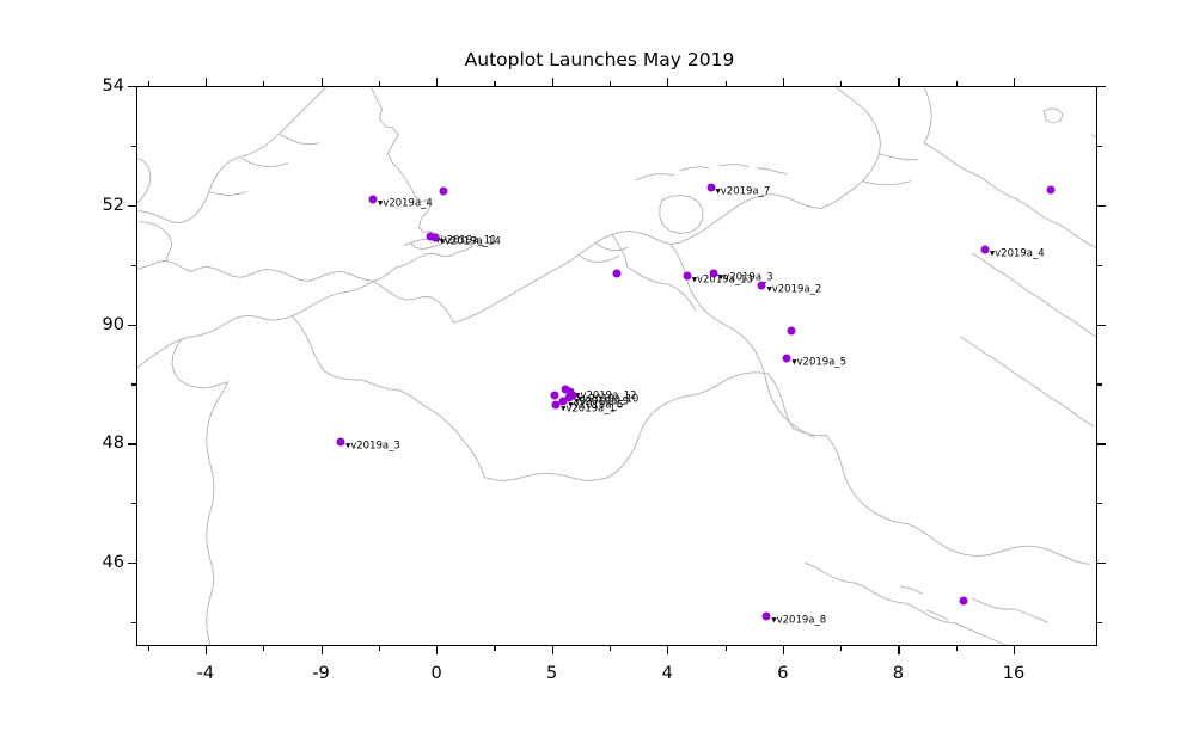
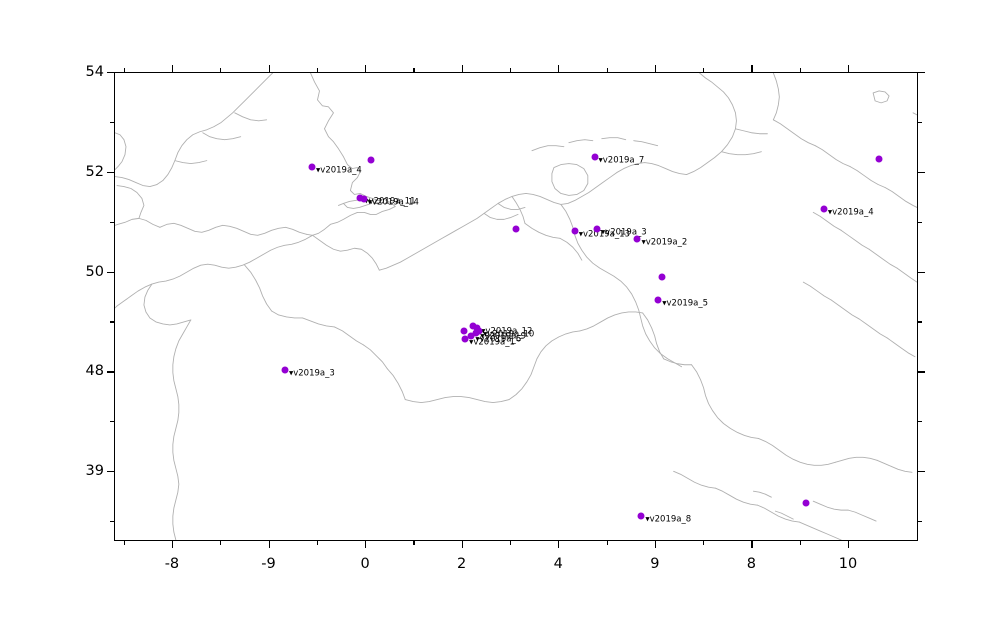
- Autoplot Launches May 2019
  ▾v2019a_4
  v2019a_11
  ▾v2019a_14
  ▾v2019a_7
  ▾v2019a_4
  ▾v2019a_13
  ▾v2019a_3
  ▾v2019a_2
  ▾v2019a_5
  ▾v2019a_12
  ▾v2019a_10
  ▾v2019a_9
  ▾v2019a_6
  ▾v2019a_1
  ▾v2019a_3
  ▾v2019a_8
- -4
+ -8
  -9
  0
- 5
+ 2
  4
- 6
+ 9
  8
- 16
+ 10
- 46
+ 39
  48
- 90
+ 50
  52
  54
